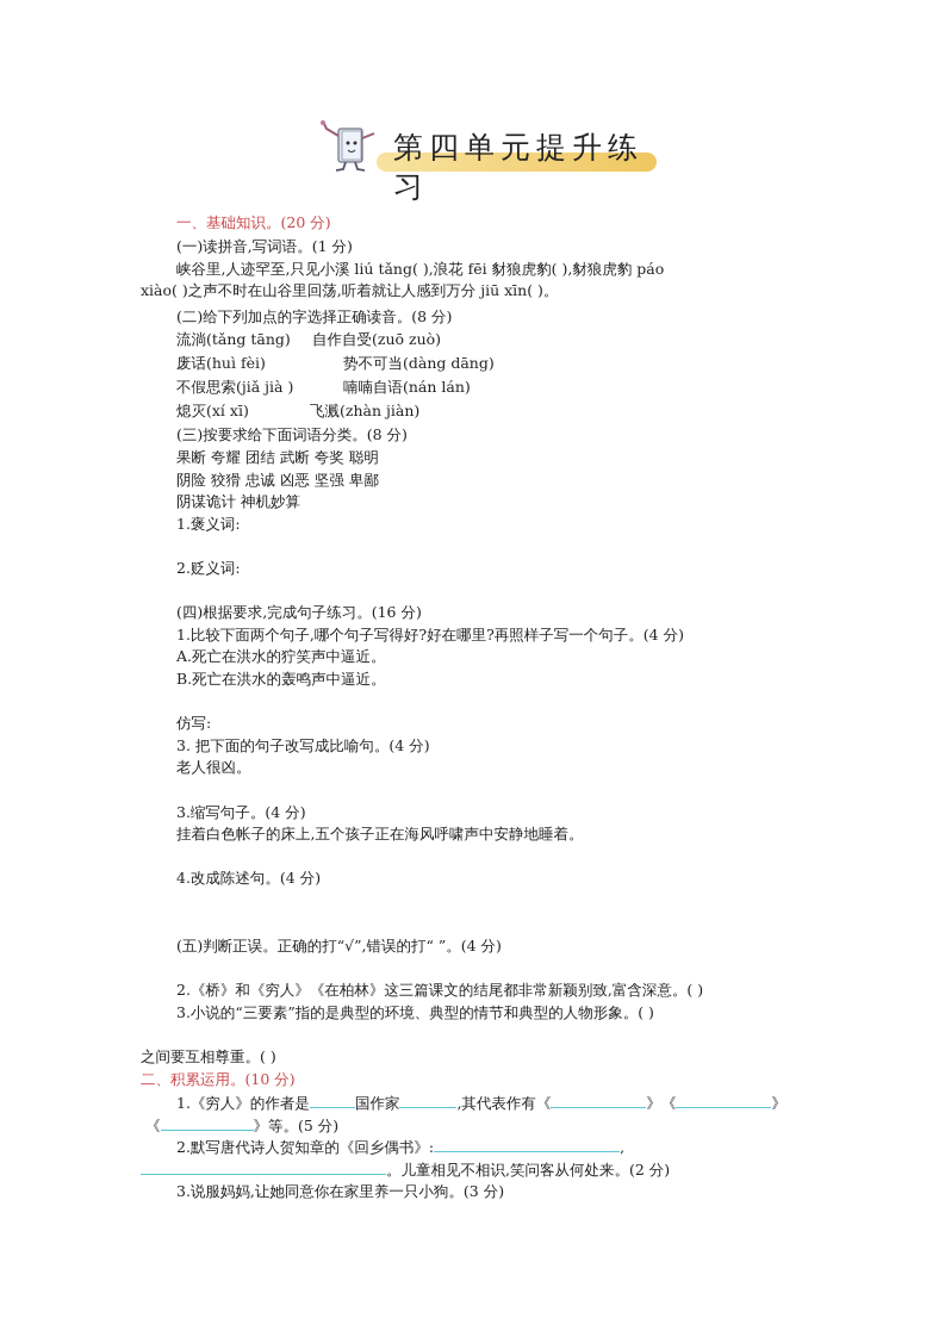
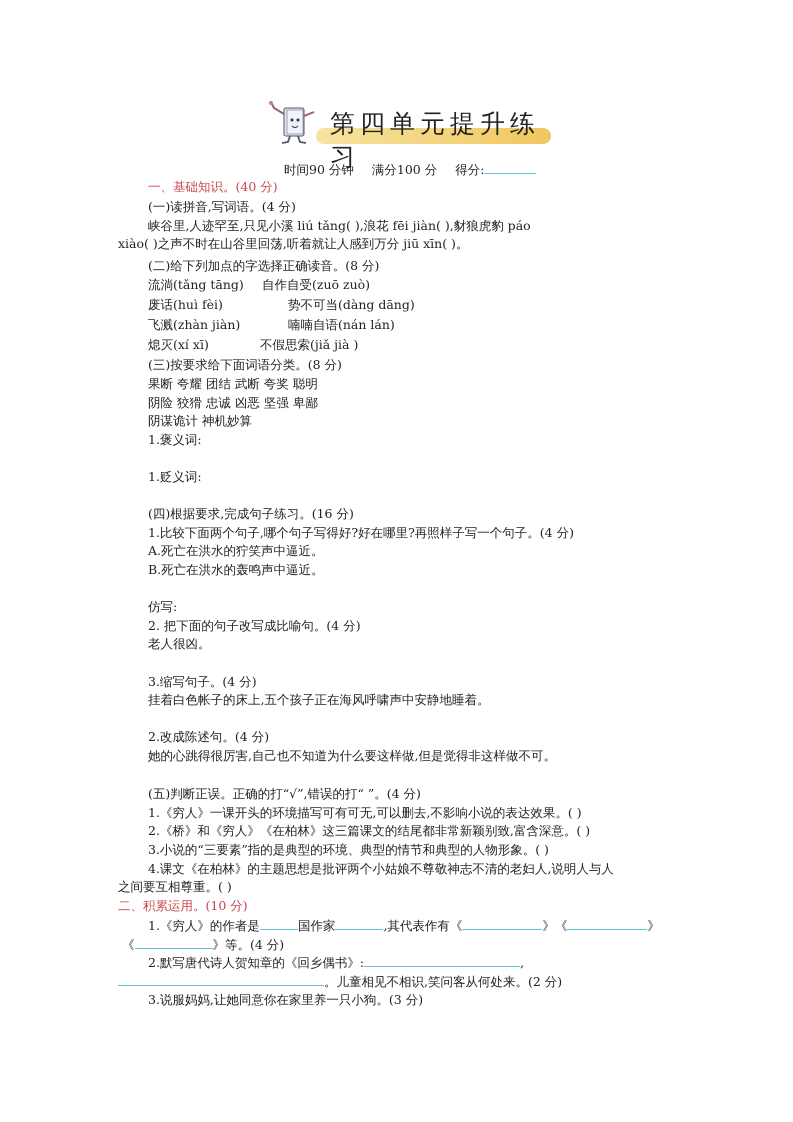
  第四单元提升练习
+ 时间90 分钟 满分100 分 得分:
- 一、基础知识。(20 分)
+ 一、基础知识。(40 分)
- (一)读拼音,写词语。(1 分)
+ (一)读拼音,写词语。(4 分)
- 峡谷里,人迹罕至,只见小溪 liú tǎng( ),浪花 fēi 豺狼虎豹( ),豺狼虎豹 páo
+ 峡谷里,人迹罕至,只见小溪 liú tǎng( ),浪花 fēi jiàn( ),豺狼虎豹 páo
  xiào( )之声不时在山谷里回荡,听着就让人感到万分 jiū xīn( )。
  (二)给下列加点的字选择正确读音。(8 分)
  流淌(tǎng tāng)
  自作自受(zuō zuò)
  废话(huì fèi)
  势不可当(dàng dāng)
- 不假思索(jiǎ jià )
+ 飞溅(zhàn jiàn)
  喃喃自语(nán lán)
  熄灭(xí xī)
- 飞溅(zhàn jiàn)
+ 不假思索(jiǎ jià )
  (三)按要求给下面词语分类。(8 分)
  果断 夸耀 团结 武断 夸奖 聪明
  阴险 狡猾 忠诚 凶恶 坚强 卑鄙
  阴谋诡计 神机妙算
  1.褒义词:
- 2.贬义词:
+ 1.贬义词:
  (四)根据要求,完成句子练习。(16 分)
  1.比较下面两个句子,哪个句子写得好?好在哪里?再照样子写一个句子。(4 分)
  A.死亡在洪水的狞笑声中逼近。
  B.死亡在洪水的轰鸣声中逼近。
  仿写:
- 3. 把下面的句子改写成比喻句。(4 分)
+ 2. 把下面的句子改写成比喻句。(4 分)
  老人很凶。
  3.缩写句子。(4 分)
  挂着白色帐子的床上,五个孩子正在海风呼啸声中安静地睡着。
- 4.改成陈述句。(4 分)
+ 2.改成陈述句。(4 分)
+ 她的心跳得很厉害,自己也不知道为什么要这样做,但是觉得非这样做不可。
  (五)判断正误。正确的打“√”,错误的打“ ”。(4 分)
+ 1.《穷人》一课开头的环境描写可有可无,可以删去,不影响小说的表达效果。( )
  2.《桥》和《穷人》《在柏林》这三篇课文的结尾都非常新颖别致,富含深意。( )
  3.小说的“三要素”指的是典型的环境、典型的情节和典型的人物形象。( )
+ 4.课文《在柏林》的主题思想是批评两个小姑娘不尊敬神志不清的老妇人,说明人与人
  之间要互相尊重。( )
  二、积累运用。(10 分)
  1.《穷人》的作者是 国作家 ,其代表作有《 》《 》
- 《 》等。(5 分)
+ 《 》等。(4 分)
  2.默写唐代诗人贺知章的《回乡偶书》: ,
  。儿童相见不相识,笑问客从何处来。(2 分)
  3.说服妈妈,让她同意你在家里养一只小狗。(3 分)
